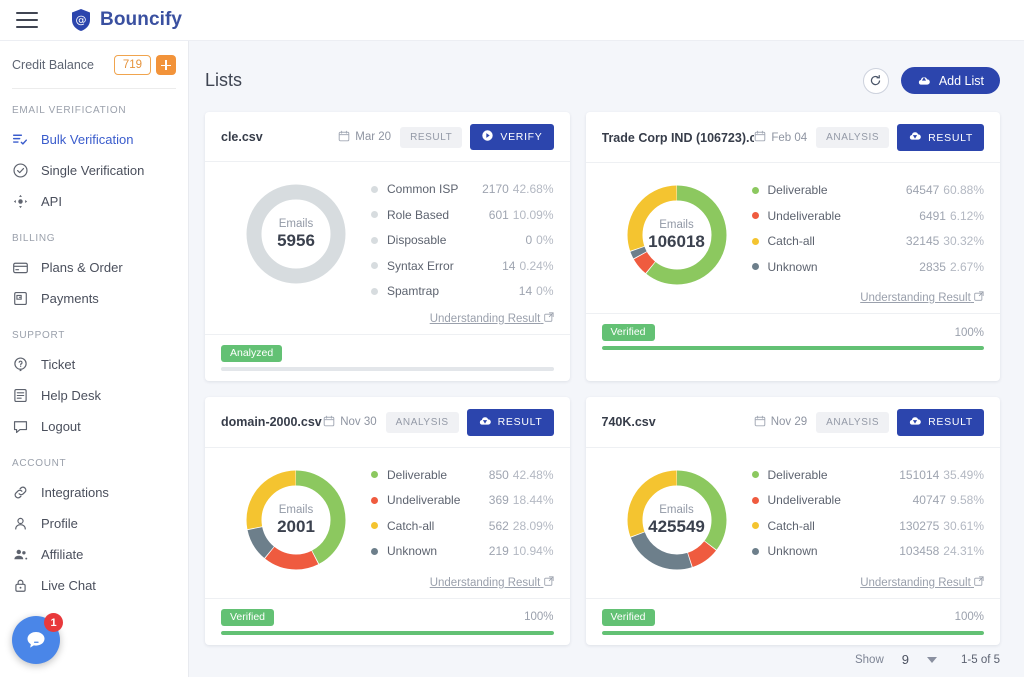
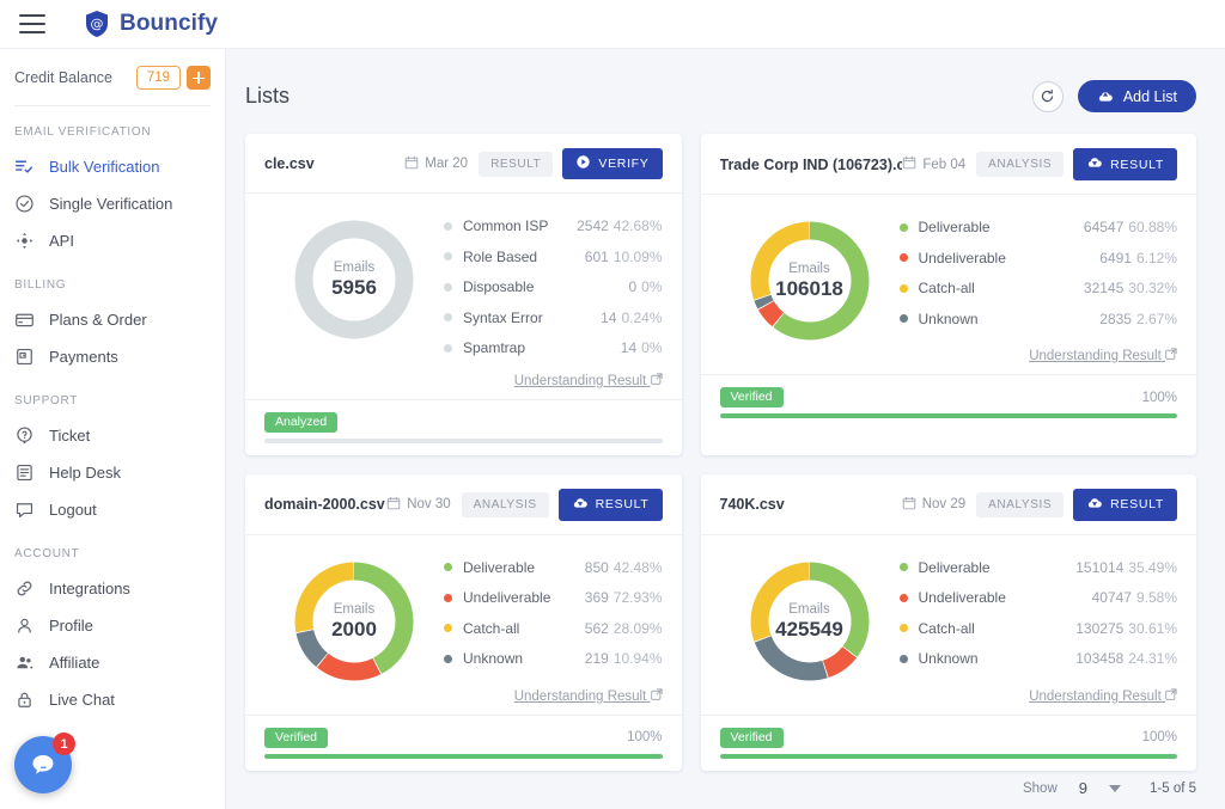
  @
  Bouncify
  Credit Balance
  719
  EMAIL VERIFICATION
  Bulk Verification
  Single Verification
  API
  BILLING
  Plans & Order
  Payments
  SUPPORT
  Ticket
  Help Desk
  Logout
  ACCOUNT
  Integrations
  Profile
  Affiliate
  Live Chat
  1
  Lists
  Add List
  cle.csv
  Mar 20
  RESULT
  VERIFY
  Emails
  5956
  Common ISP
- 2170
+ 2542
  42.68%
  Role Based
  601
  10.09%
  Disposable
  0
  0%
  Syntax Error
  14
  0.24%
  Spamtrap
  14
  0%
  Understanding Result
  Analyzed
  Trade Corp IND (106723).c
  Feb 04
  ANALYSIS
  RESULT
  Emails
  106018
  Deliverable
  64547
  60.88%
  Undeliverable
  6491
  6.12%
  Catch-all
  32145
  30.32%
  Unknown
  2835
  2.67%
  Understanding Result
  Verified
  100%
  domain-2000.csv
  Nov 30
  ANALYSIS
  RESULT
  Emails
- 2001
+ 2000
  Deliverable
  850
  42.48%
  Undeliverable
  369
- 18.44%
+ 72.93%
  Catch-all
  562
  28.09%
  Unknown
  219
  10.94%
  Understanding Result
  Verified
  100%
  740K.csv
  Nov 29
  ANALYSIS
  RESULT
  Emails
  425549
  Deliverable
  151014
  35.49%
  Undeliverable
  40747
  9.58%
  Catch-all
  130275
  30.61%
  Unknown
  103458
  24.31%
  Understanding Result
  Verified
  100%
  Show
  9
  1-5 of 5
